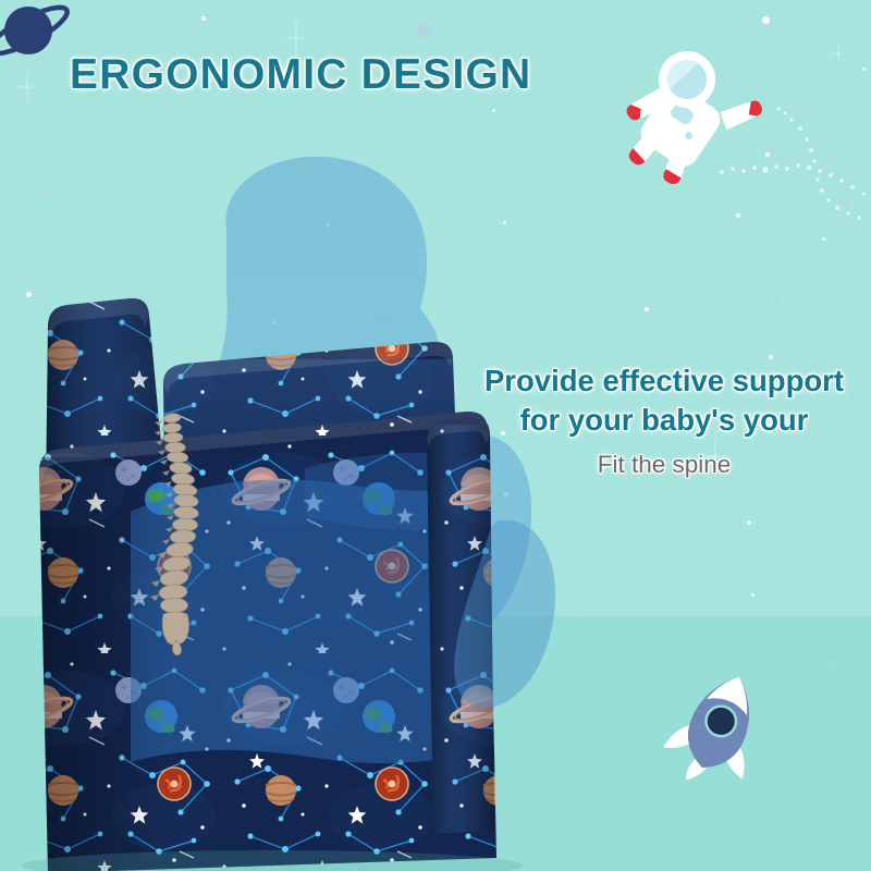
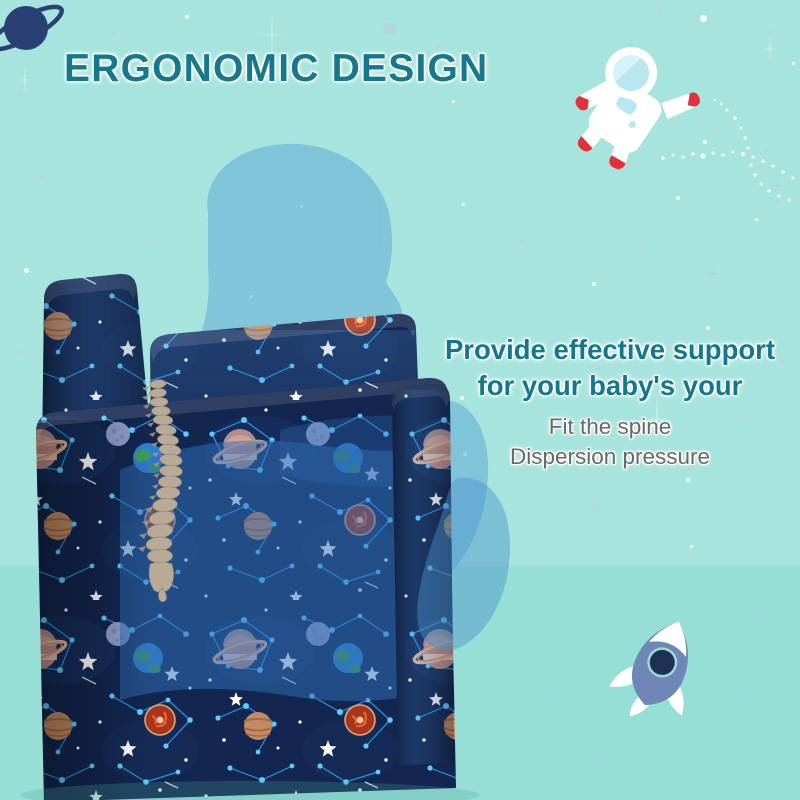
  ERGONOMIC DESIGN
  Provide effective support for your baby's your
  Fit the spine
+ Dispersion pressure
